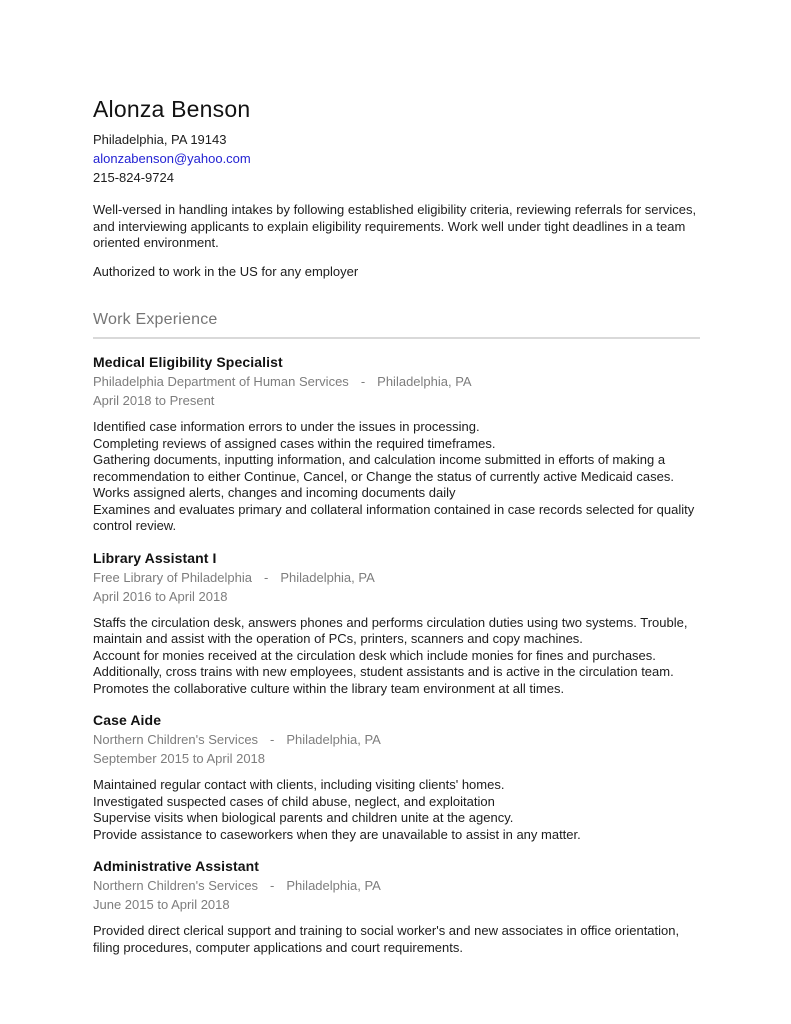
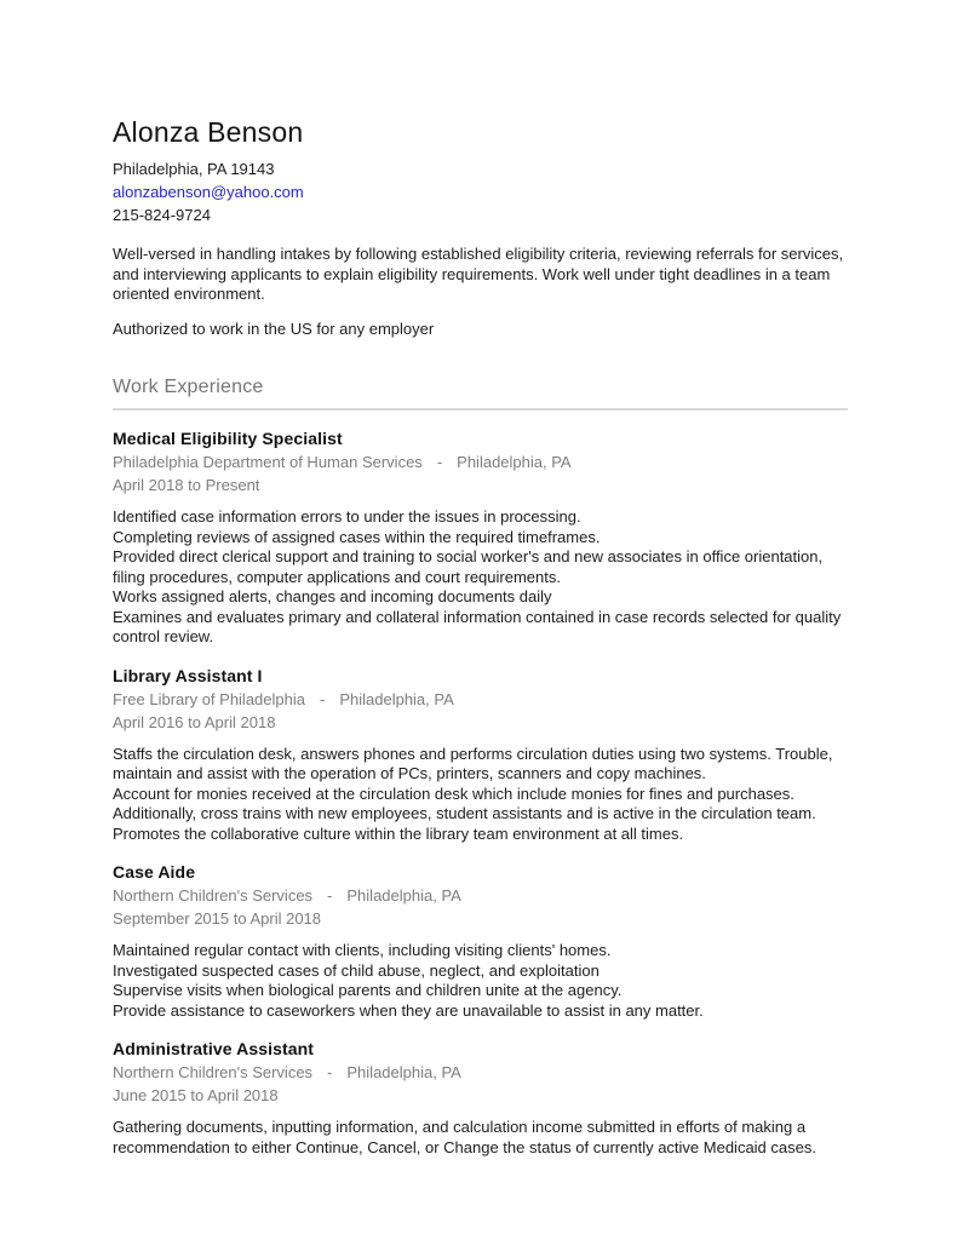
  Alonza Benson
  Philadelphia, PA 19143
  alonzabenson@yahoo.com
  215-824-9724
  Well-versed in handling intakes by following established eligibility criteria, reviewing referrals for services, and interviewing applicants to explain eligibility requirements. Work well under tight deadlines in a team oriented environment.
  Authorized to work in the US for any employer
  Work Experience
  Medical Eligibility Specialist
  Philadelphia Department of Human Services - Philadelphia, PA
  April 2018 to Present
  Identified case information errors to under the issues in processing.
  Completing reviews of assigned cases within the required timeframes.
- Gathering documents, inputting information, and calculation income submitted in efforts of making a recommendation to either Continue, Cancel, or Change the status of currently active Medicaid cases.
+ Provided direct clerical support and training to social worker's and new associates in office orientation, filing procedures, computer applications and court requirements.
  Works assigned alerts, changes and incoming documents daily
  Examines and evaluates primary and collateral information contained in case records selected for quality control review.
  Library Assistant I
  Free Library of Philadelphia - Philadelphia, PA
  April 2016 to April 2018
  Staffs the circulation desk, answers phones and performs circulation duties using two systems. Trouble, maintain and assist with the operation of PCs, printers, scanners and copy machines.
  Account for monies received at the circulation desk which include monies for fines and purchases.
  Additionally, cross trains with new employees, student assistants and is active in the circulation team.
  Promotes the collaborative culture within the library team environment at all times.
  Case Aide
  Northern Children's Services - Philadelphia, PA
  September 2015 to April 2018
  Maintained regular contact with clients, including visiting clients' homes.
  Investigated suspected cases of child abuse, neglect, and exploitation
  Supervise visits when biological parents and children unite at the agency.
  Provide assistance to caseworkers when they are unavailable to assist in any matter.
  Administrative Assistant
  Northern Children's Services - Philadelphia, PA
  June 2015 to April 2018
- Provided direct clerical support and training to social worker's and new associates in office orientation, filing procedures, computer applications and court requirements.
+ Gathering documents, inputting information, and calculation income submitted in efforts of making a recommendation to either Continue, Cancel, or Change the status of currently active Medicaid cases.
